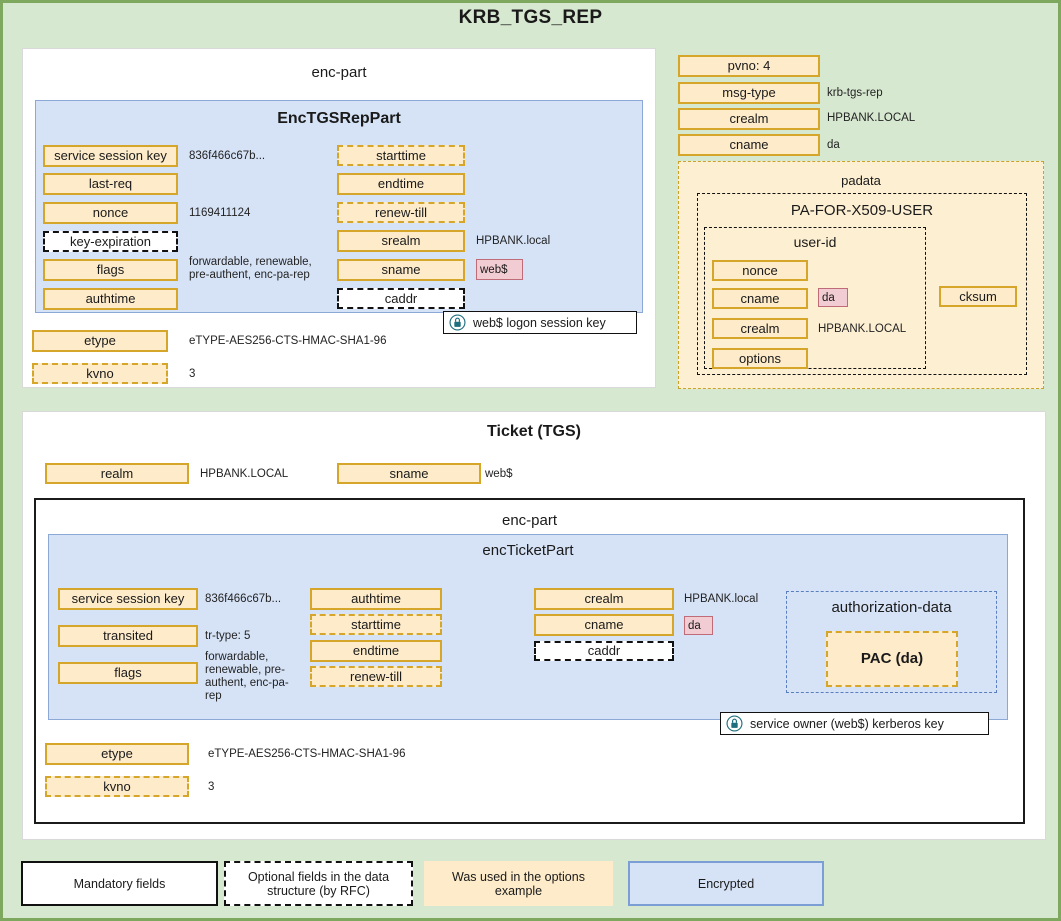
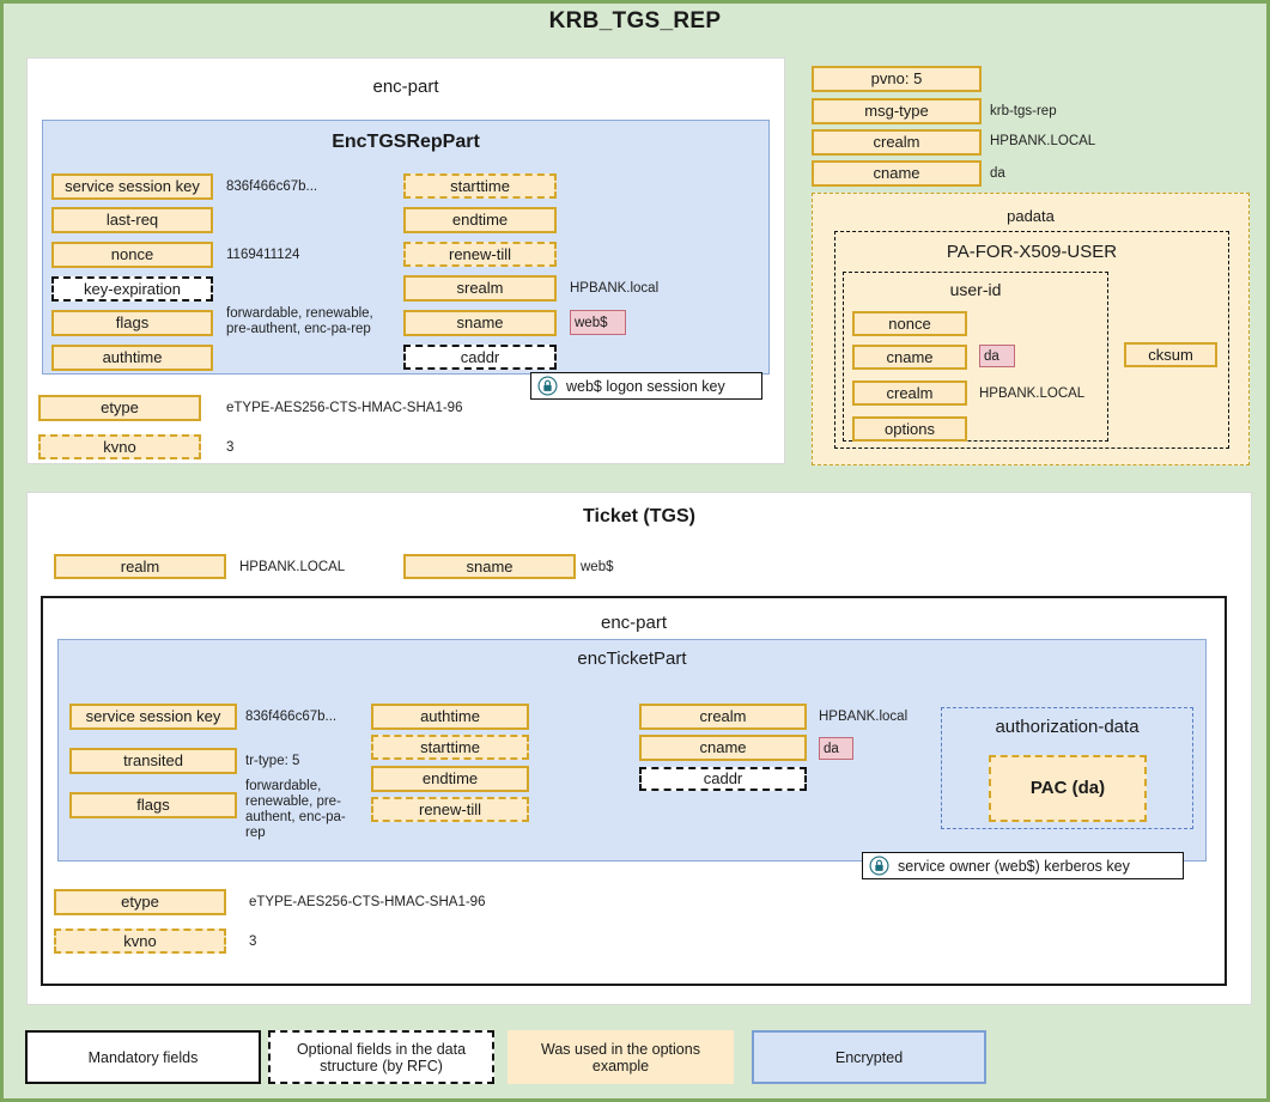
  KRB_TGS_REP
  enc-part
  EncTGSRepPart
  service session key
  836f466c67b...
  last-req
  nonce
  1169411124
  key-expiration
  flags
  forwardable, renewable, pre-authent, enc-pa-rep
  authtime
  starttime
  endtime
  renew-till
  srealm
  HPBANK.local
  sname
  web$
  caddr
  web$ logon session key
  etype
  eTYPE-AES256-CTS-HMAC-SHA1-96
  kvno
  3
- pvno: 4
+ pvno: 5
  msg-type
  krb-tgs-rep
  crealm
  HPBANK.LOCAL
  cname
  da
  padata
  PA-FOR-X509-USER
  user-id
  nonce
  cname
  da
  crealm
  HPBANK.LOCAL
  options
  cksum
  Ticket (TGS)
  realm
  HPBANK.LOCAL
  sname
  web$
  enc-part
  encTicketPart
  service session key
  836f466c67b...
  transited
  tr-type: 5
  flags
  forwardable, renewable, pre-authent, enc-pa-rep
  authtime
  starttime
  endtime
  renew-till
  crealm
  HPBANK.local
  cname
  da
  caddr
  authorization-data
  PAC (da)
  service owner (web$) kerberos key
  etype
  eTYPE-AES256-CTS-HMAC-SHA1-96
  kvno
  3
  Mandatory fields
  Optional fields in the data structure (by RFC)
  Was used in the options example
  Encrypted
